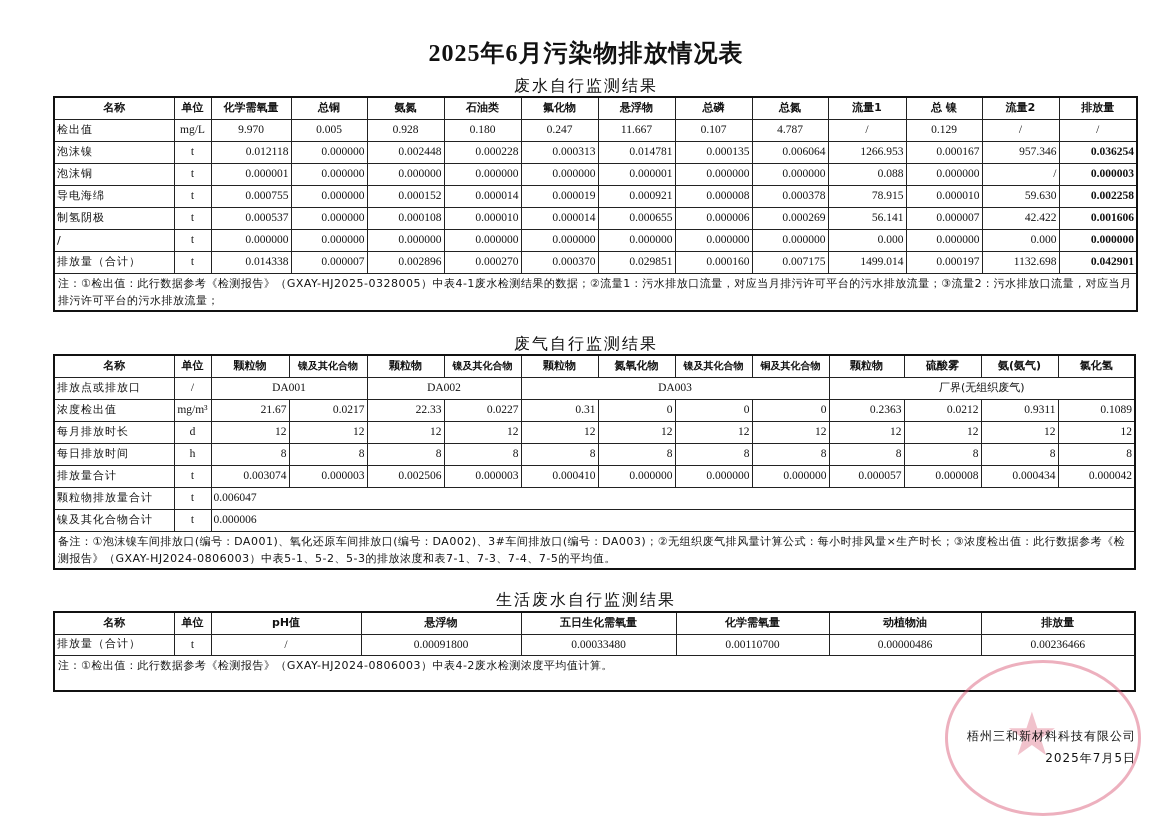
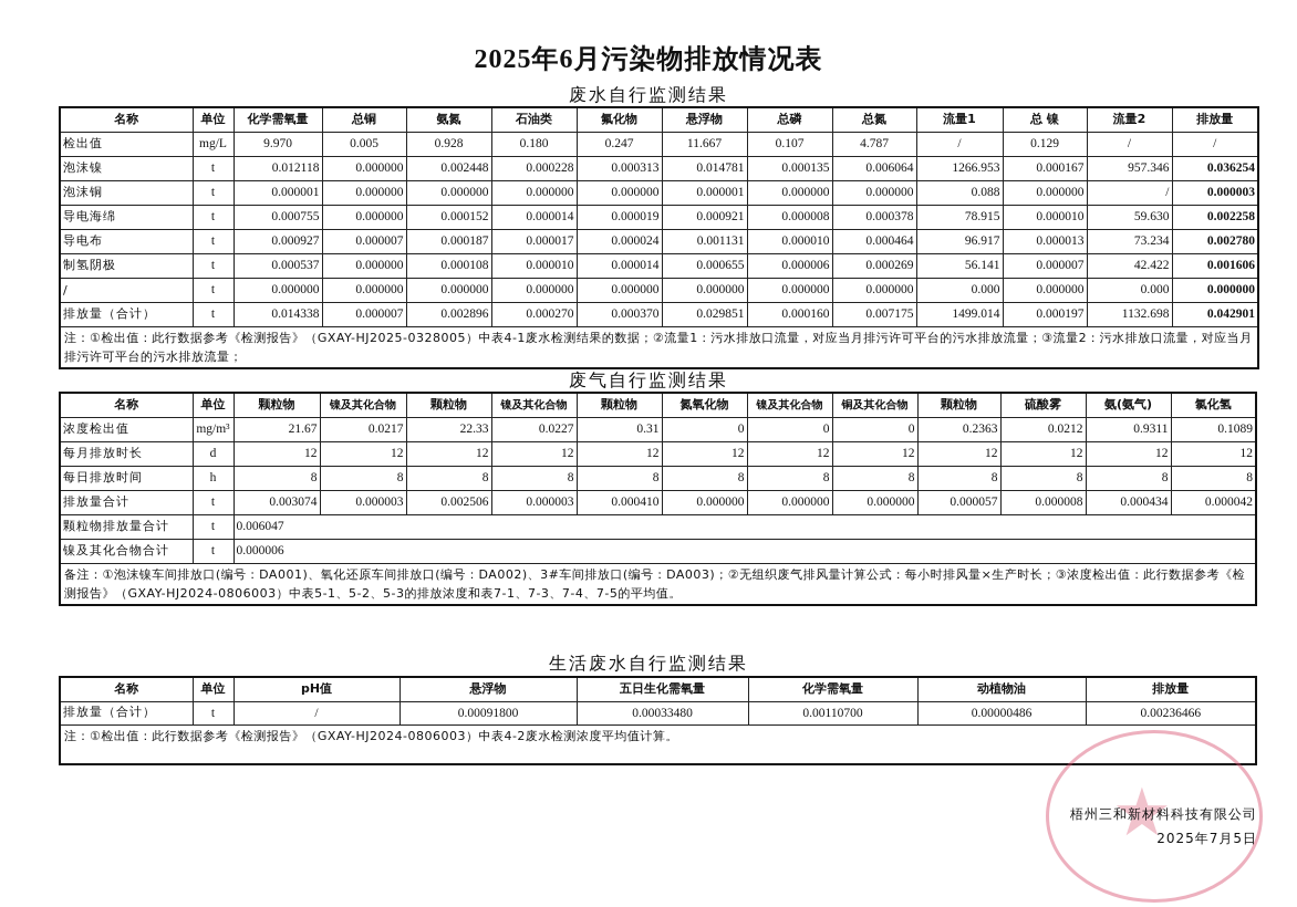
  2025年6月污染物排放情况表
  废水自行监测结果
  名称	单位	化学需氧量	总铜	氨氮	石油类	氟化物	悬浮物	总磷	总氮	流量1	总 镍	流量2	排放量
  检出值	mg/L	9.970	0.005	0.928	0.180	0.247	11.667	0.107	4.787	/	0.129	/	/
  泡沫镍	t	0.012118	0.000000	0.002448	0.000228	0.000313	0.014781	0.000135	0.006064	1266.953	0.000167	957.346	0.036254
  泡沫铜	t	0.000001	0.000000	0.000000	0.000000	0.000000	0.000001	0.000000	0.000000	0.088	0.000000	/	0.000003
  导电海绵	t	0.000755	0.000000	0.000152	0.000014	0.000019	0.000921	0.000008	0.000378	78.915	0.000010	59.630	0.002258
+ 导电布	t	0.000927	0.000007	0.000187	0.000017	0.000024	0.001131	0.000010	0.000464	96.917	0.000013	73.234	0.002780
  制氢阴极	t	0.000537	0.000000	0.000108	0.000010	0.000014	0.000655	0.000006	0.000269	56.141	0.000007	42.422	0.001606
  /	t	0.000000	0.000000	0.000000	0.000000	0.000000	0.000000	0.000000	0.000000	0.000	0.000000	0.000	0.000000
  排放量（合计）	t	0.014338	0.000007	0.002896	0.000270	0.000370	0.029851	0.000160	0.007175	1499.014	0.000197	1132.698	0.042901
  注：①检出值：此行数据参考《检测报告》（GXAY-HJ2025-0328005）中表4-1废水检测结果的数据；②流量1：污水排放口流量，对应当月排污许可平台的污水排放流量；③流量2：污水排放口流量，对应当月排污许可平台的污水排放流量；
  废气自行监测结果
  名称	单位	颗粒物	镍及其化合物	颗粒物	镍及其化合物	颗粒物	氮氧化物	镍及其化合物	铜及其化合物	颗粒物	硫酸雾	氨(氨气)	氯化氢
- 排放点或排放口	/	DA001	DA002	DA003	厂界(无组织废气)
  浓度检出值	mg/m³	21.67	0.0217	22.33	0.0227	0.31	0	0	0	0.2363	0.0212	0.9311	0.1089
  每月排放时长	d	12	12	12	12	12	12	12	12	12	12	12	12
  每日排放时间	h	8	8	8	8	8	8	8	8	8	8	8	8
  排放量合计	t	0.003074	0.000003	0.002506	0.000003	0.000410	0.000000	0.000000	0.000000	0.000057	0.000008	0.000434	0.000042
  颗粒物排放量合计	t	0.006047
  镍及其化合物合计	t	0.000006
  备注：①泡沫镍车间排放口(编号：DA001)、氧化还原车间排放口(编号：DA002)、3#车间排放口(编号：DA003)；②无组织废气排风量计算公式：每小时排风量×生产时长；③浓度检出值：此行数据参考《检测报告》（GXAY-HJ2024-0806003）中表5-1、5-2、5-3的排放浓度和表7-1、7-3、7-4、7-5的平均值。
  生活废水自行监测结果
  名称	单位	pH值	悬浮物	五日生化需氧量	化学需氧量	动植物油	排放量
  排放量（合计）	t	/	0.00091800	0.00033480	0.00110700	0.00000486	0.00236466
  注：①检出值：此行数据参考《检测报告》（GXAY-HJ2024-0806003）中表4-2废水检测浓度平均值计算。
  ★
  梧州三和新材料科技有限公司
  2025年7月5日
